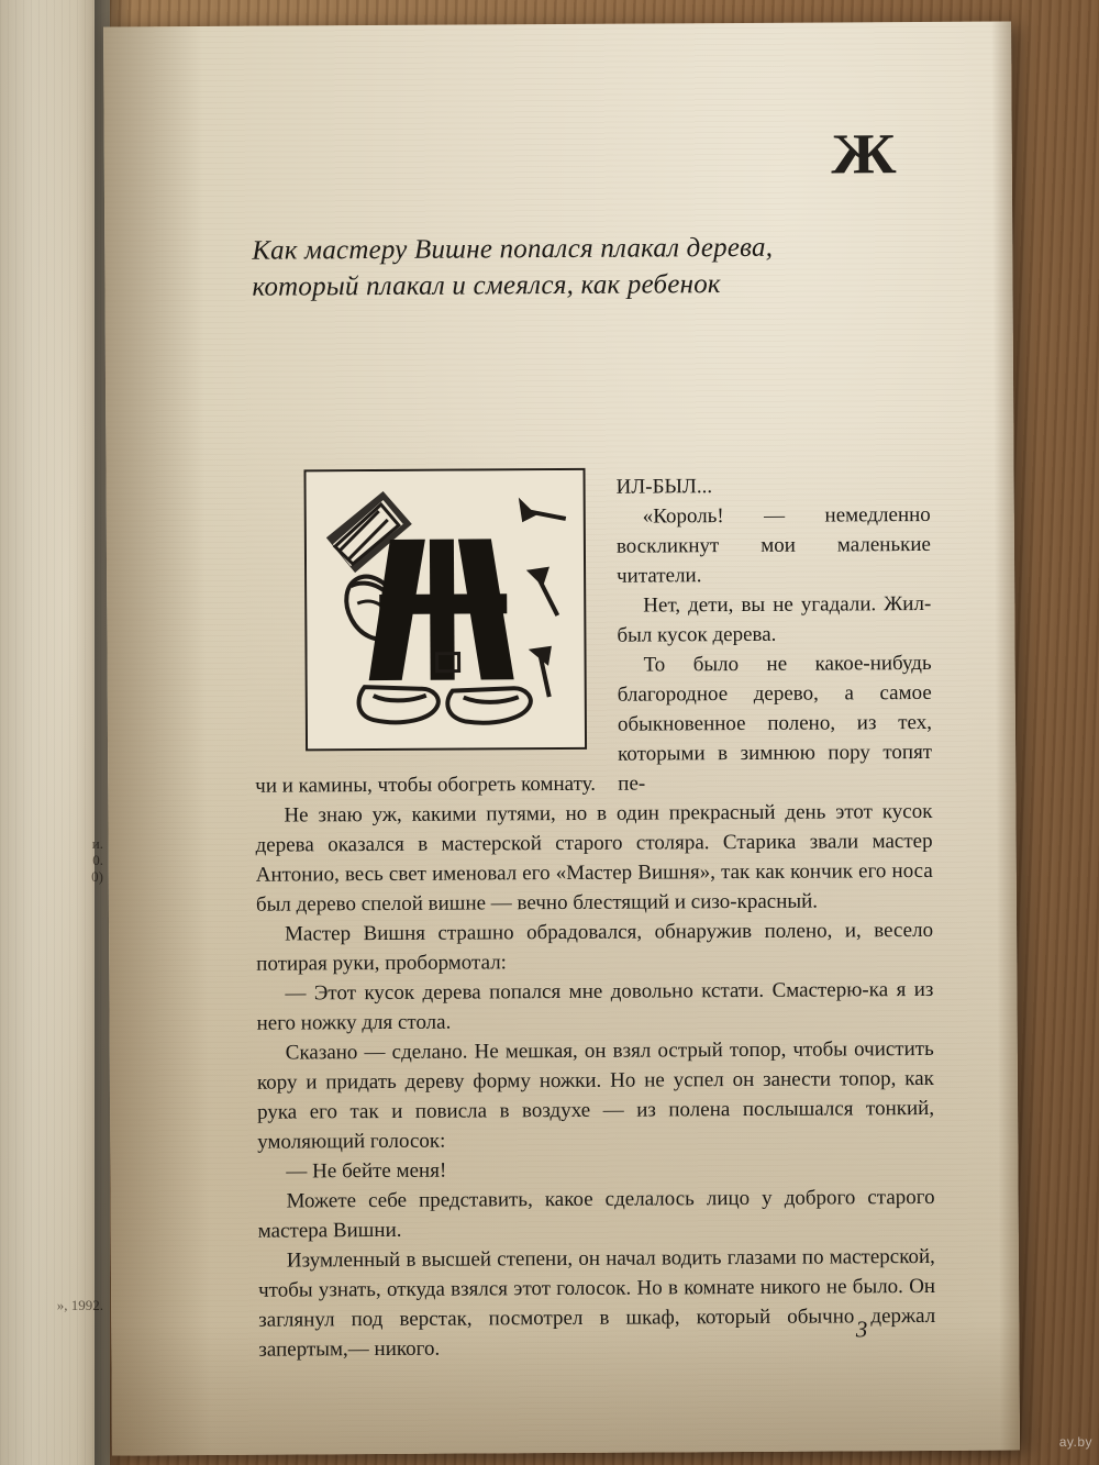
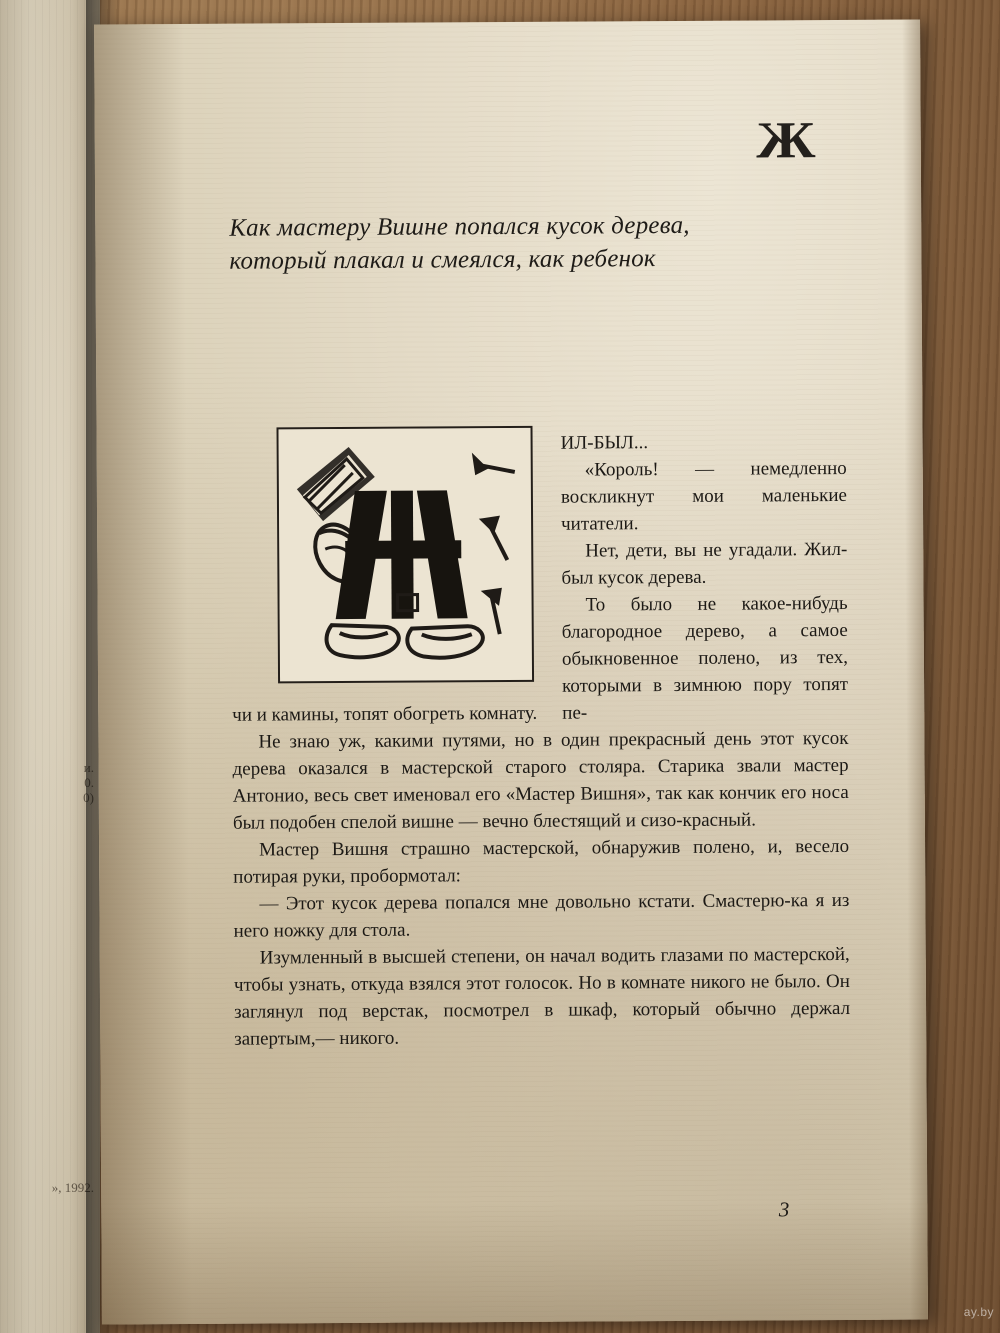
  », 199
  Ж
- Как мастеру Вишне попался плакал дерева, который плакал и смеялся, как ребенок
+ Как мастеру Вишне попался кусок дерева, который плакал и смеялся, как ребенок
  ИЛ-БЫЛ...
  «Король! — немедленно воскликнут мои маленькие читатели.
  Нет, дети, вы не угадали. Жил-был кусок дерева.
  То было не какое-нибудь благородное дерево, а самое обыкновенное полено, из тех, которыми в зимнюю пору топят пе-
- чи и камины, чтобы обогреть комнату.
+ чи и камины, топят обогреть комнату.
- Не знаю уж, какими путями, но в один прекрасный день этот кусок дерева оказался в мастерской старого столяра. Старика звали мастер Антонио, весь свет именовал его «Мастер Вишня», так как кончик его носа был дерево спелой вишне — вечно блестящий и сизо-красный.
+ Не знаю уж, какими путями, но в один прекрасный день этот кусок дерева оказался в мастерской старого столяра. Старика звали мастер Антонио, весь свет именовал его «Мастер Вишня», так как кончик его носа был подобен спелой вишне — вечно блестящий и сизо-красный.
- Мастер Вишня страшно обрадовался, обнаружив полено, и, весело потирая руки, пробормотал:
+ Мастер Вишня страшно мастерской, обнаружив полено, и, весело потирая руки, пробормотал:
  — Этот кусок дерева попался мне довольно кстати. Смастерю-ка я из него ножку для стола.
- Сказано — сделано. Не мешкая, он взял острый топор, чтобы очистить кору и придать дереву форму ножки. Но не успел он занести топор, как рука его так и повисла в воздухе — из полена послышался тонкий, умоляющий голосок:
- — Не бейте меня!
- Можете себе представить, какое сделалось лицо у доброго старого мастера Вишни.
  Изумленный в высшей степени, он начал водить глазами по мастерской, чтобы узнать, откуда взялся этот голосок. Но в комнате никого не было. Он заглянул под верстак, посмотрел в шкаф, который обычно держал запертым,— никого.
  3
  ay.by
